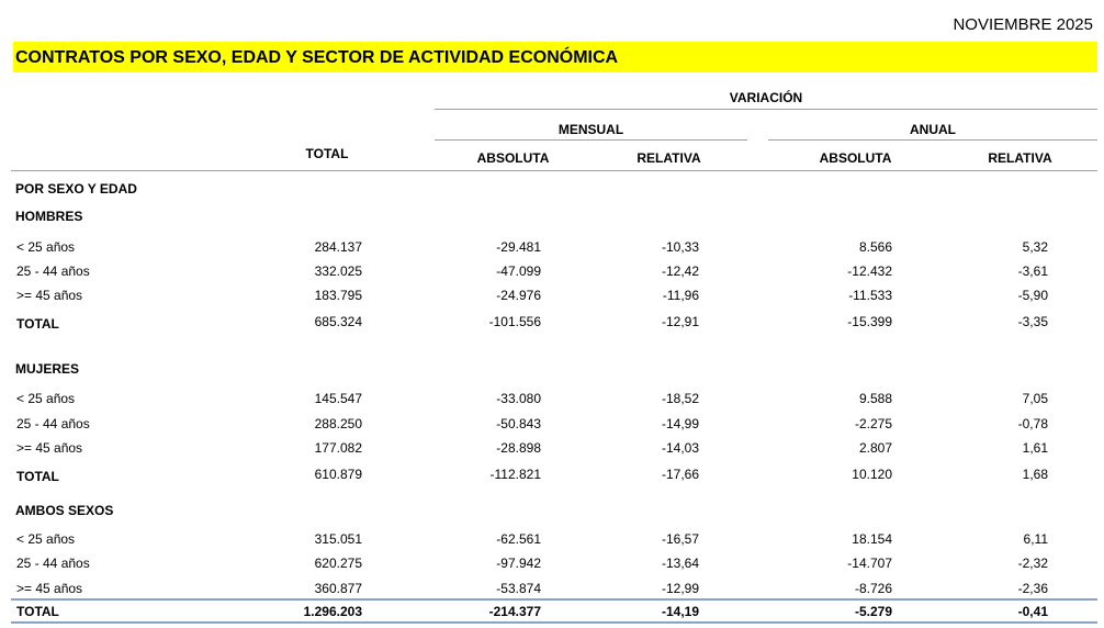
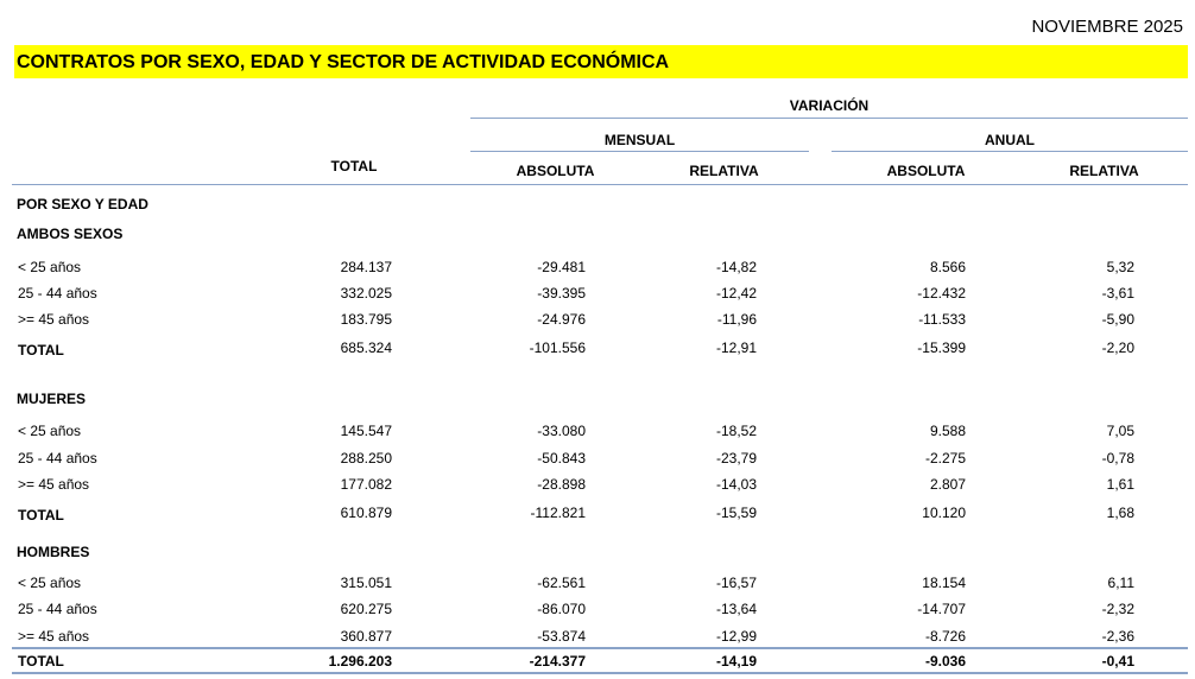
  NOVIEMBRE 2025
  CONTRATOS POR SEXO, EDAD Y SECTOR DE ACTIVIDAD ECONÓMICA
  VARIACIÓN
  MENSUAL
  ANUAL
  TOTAL
  ABSOLUTA
  RELATIVA
  ABSOLUTA
  RELATIVA
  POR SEXO Y EDAD
- HOMBRES
+ AMBOS SEXOS
  < 25 años
  284.137
  -29.481
- -10,33
+ -14,82
  8.566
  5,32
  25 - 44 años
  332.025
- -47.099
+ -39.395
  -12,42
  -12.432
  -3,61
  >= 45 años
  183.795
  -24.976
  -11,96
  -11.533
  -5,90
  TOTAL
  685.324
  -101.556
  -12,91
  -15.399
- -3,35
+ -2,20
  MUJERES
  < 25 años
  145.547
  -33.080
  -18,52
  9.588
  7,05
  25 - 44 años
  288.250
  -50.843
- -14,99
+ -23,79
  -2.275
  -0,78
  >= 45 años
  177.082
  -28.898
  -14,03
  2.807
  1,61
  TOTAL
  610.879
  -112.821
- -17,66
+ -15,59
  10.120
  1,68
- AMBOS SEXOS
+ HOMBRES
  < 25 años
  315.051
  -62.561
  -16,57
  18.154
  6,11
  25 - 44 años
  620.275
- -97.942
+ -86.070
  -13,64
  -14.707
  -2,32
  >= 45 años
  360.877
  -53.874
  -12,99
  -8.726
  -2,36
  TOTAL
  1.296.203
  -214.377
  -14,19
- -5.279
+ -9.036
  -0,41
